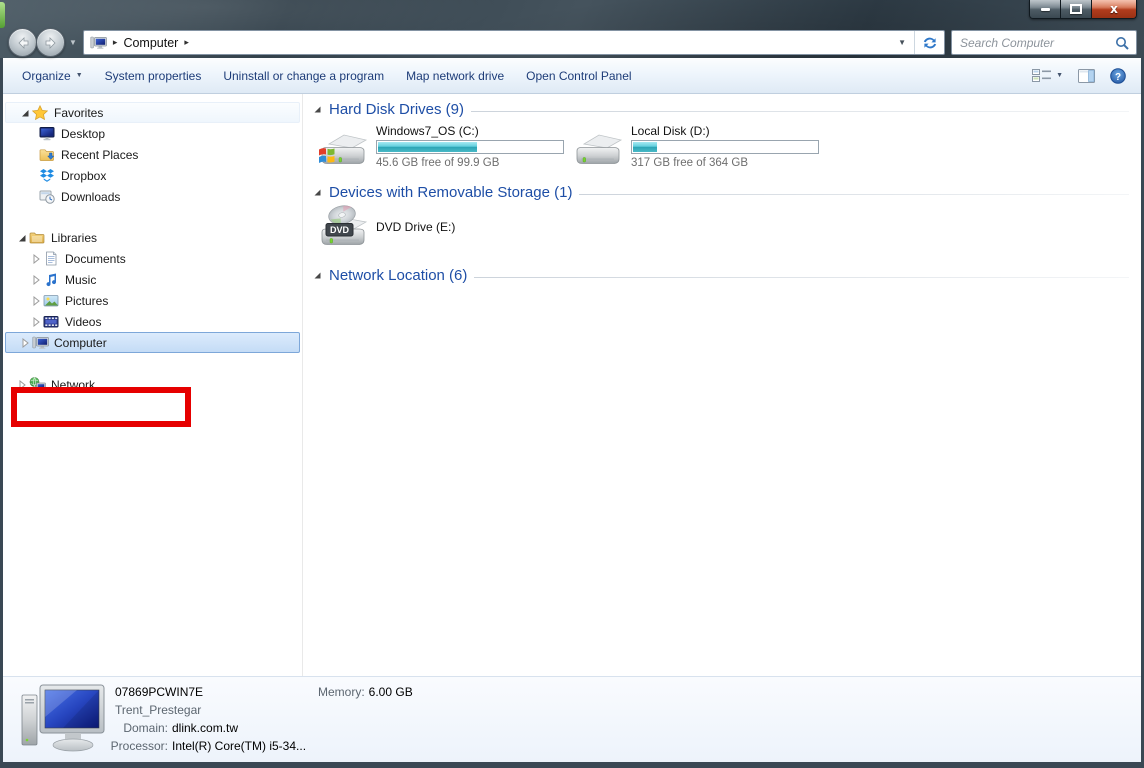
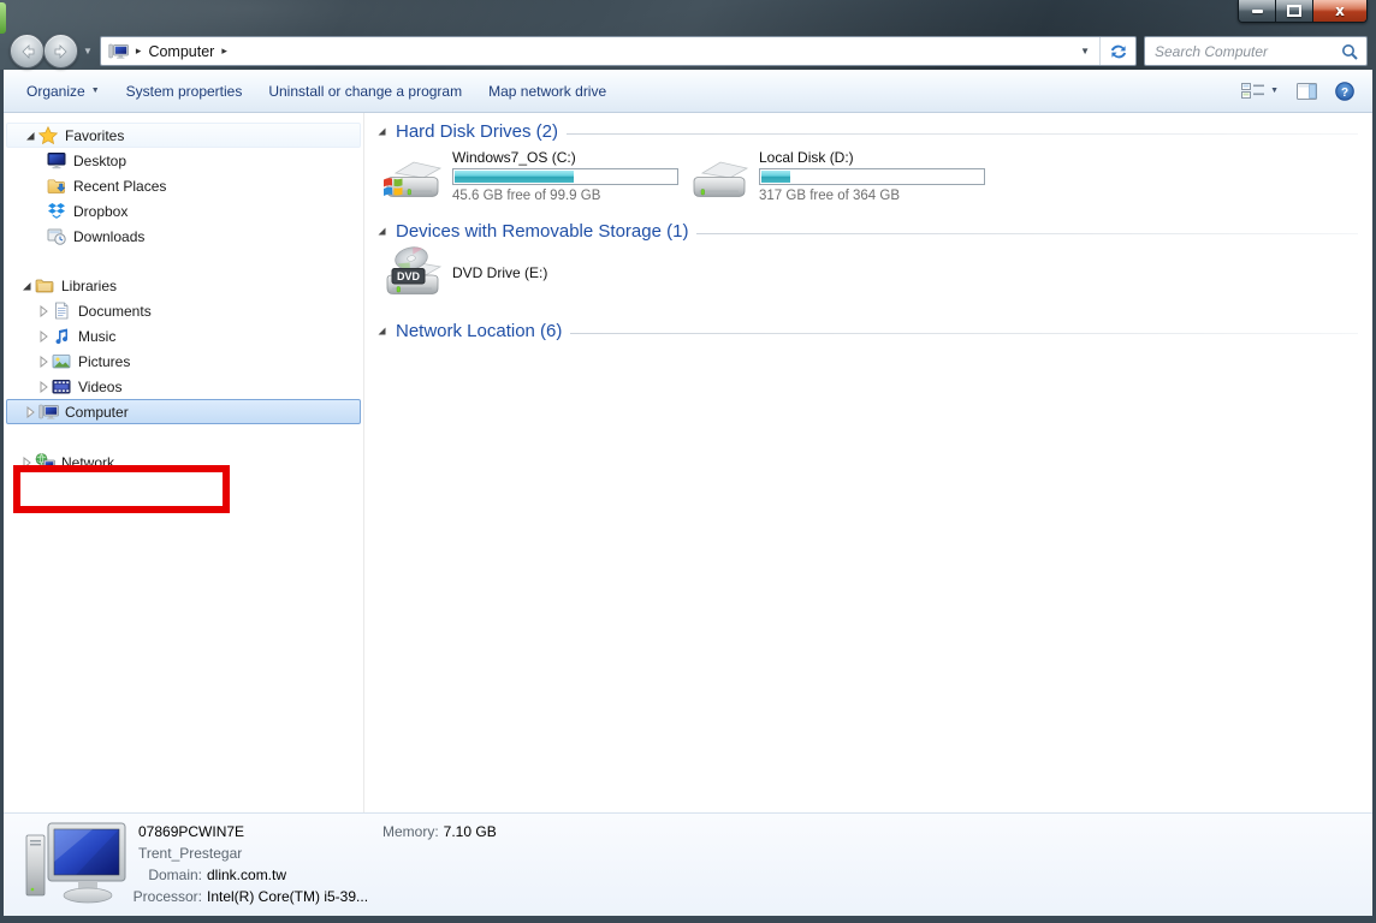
  x
  ▼
  ▸
  Computer
  ▸
  ▼
  Search Computer
  Organize
  System properties
  Uninstall or change a program
  Map network drive
- Open Control Panel
  ?
  Favorites
  Desktop
  Recent Places
  Dropbox
  Downloads
  Libraries
  Documents
  Music
  Pictures
  Videos
  Computer
  Network
- Hard Disk Drives (9)
+ Hard Disk Drives (2)
  Windows7_OS (C:)
  45.6 GB free of 99.9 GB
  Local Disk (D:)
  317 GB free of 364 GB
  Devices with Removable Storage (1)
  DVD
  DVD Drive (E:)
  Network Location (6)
  07869PCWIN7E
  Trent_Prestegar
  Domain:
  dlink.com.tw
  Processor:
- Intel(R) Core(TM) i5-34...
+ Intel(R) Core(TM) i5-39...
  Memory:
- 6.00 GB
+ 7.10 GB
